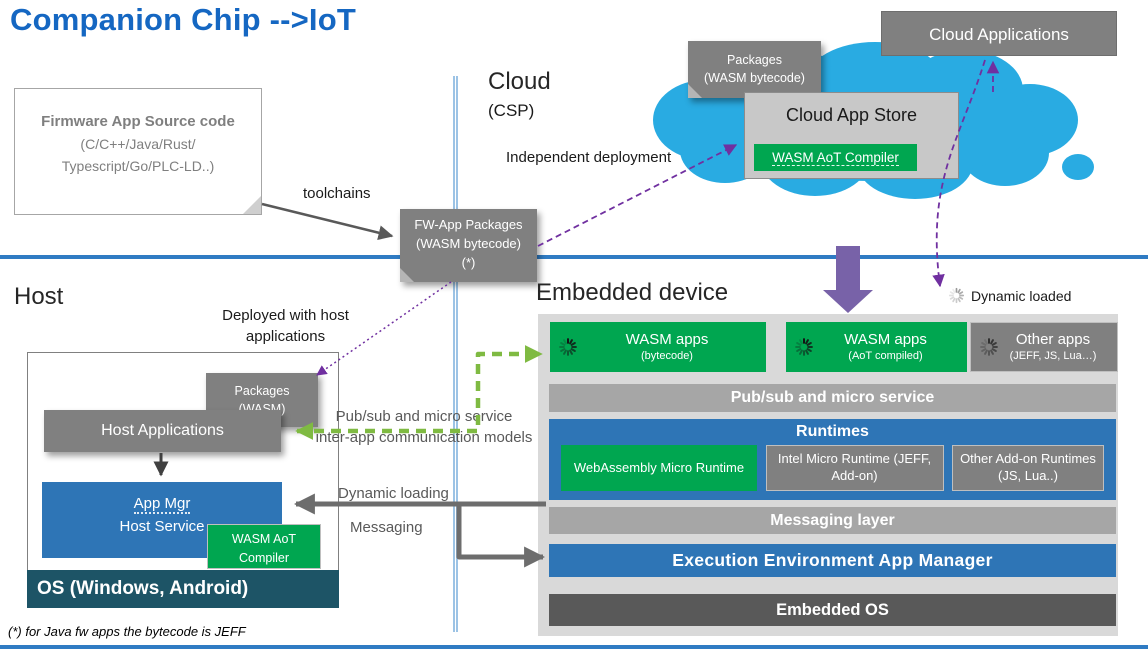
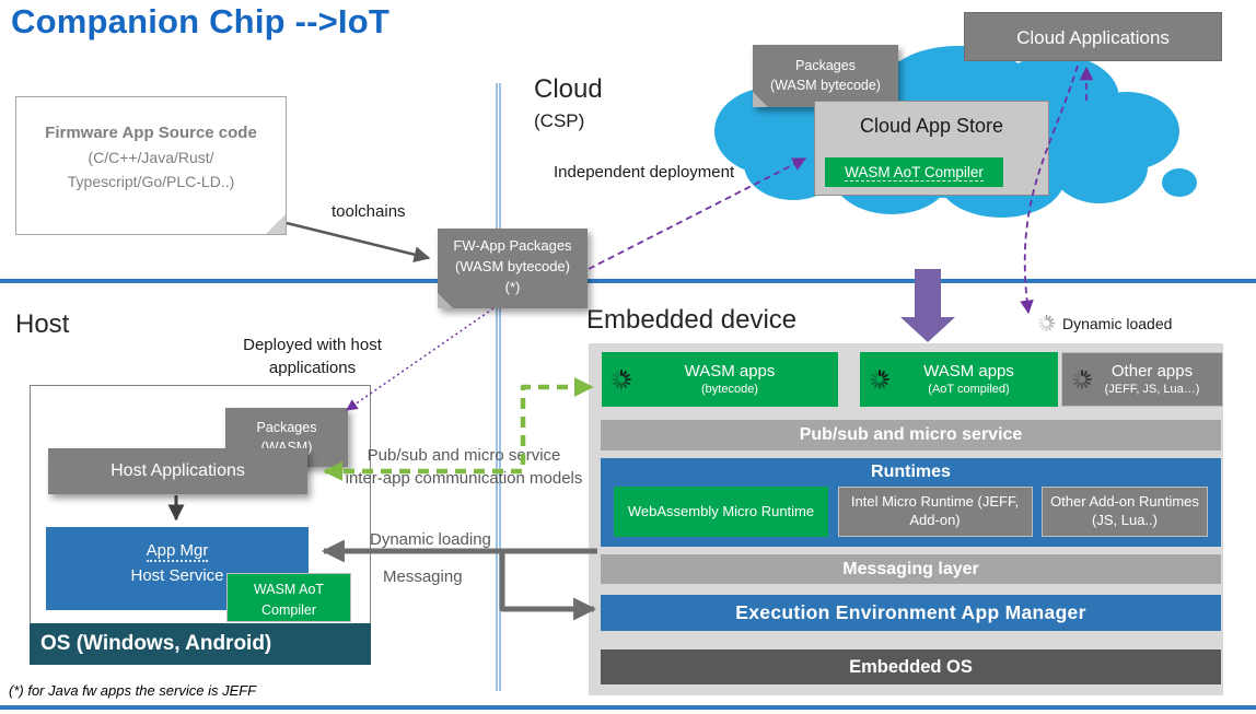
  Companion Chip -->IoT
  Cloud
  (CSP)
  Host
  Embedded device
  Firmware App Source code
  (C/C++/Java/Rust/
  Typescript/Go/PLC-LD..)
  toolchains
  FW-App Packages
  (WASM bytecode)
  (*)
  Cloud Applications
  Packages
  (WASM bytecode)
  Independent deployment
  Cloud App Store
  WASM AoT Compiler
  Deployed with host
  applications
  Packages
  Host Applications
  App Mgr
  Host Service
  WASM AoT
  Compiler
  OS (Windows, Android)
  Pub/sub and micro srvice
  inter-app communication models
  Dynamic loading
  Messaging
  Dynamic loaded
  WASM apps
  (bytecode)
  WASM apps
  (AoT compiled)
  Other apps
  (JEFF, JS, Lua…)
  Pub/sub and micro service
  Runtimes
  WebAssembly Micro Runtime
  Intel Micro Runtime (JEFF, Add-on)
  Other Add-on Runtimes (JS, Lua..)
  Messaging layer
  Execution Environment App Manager
  Embedded OS
- (*) for Java fw apps the bytecode is JEFF
+ (*) for Java fw apps the service is JEFF
